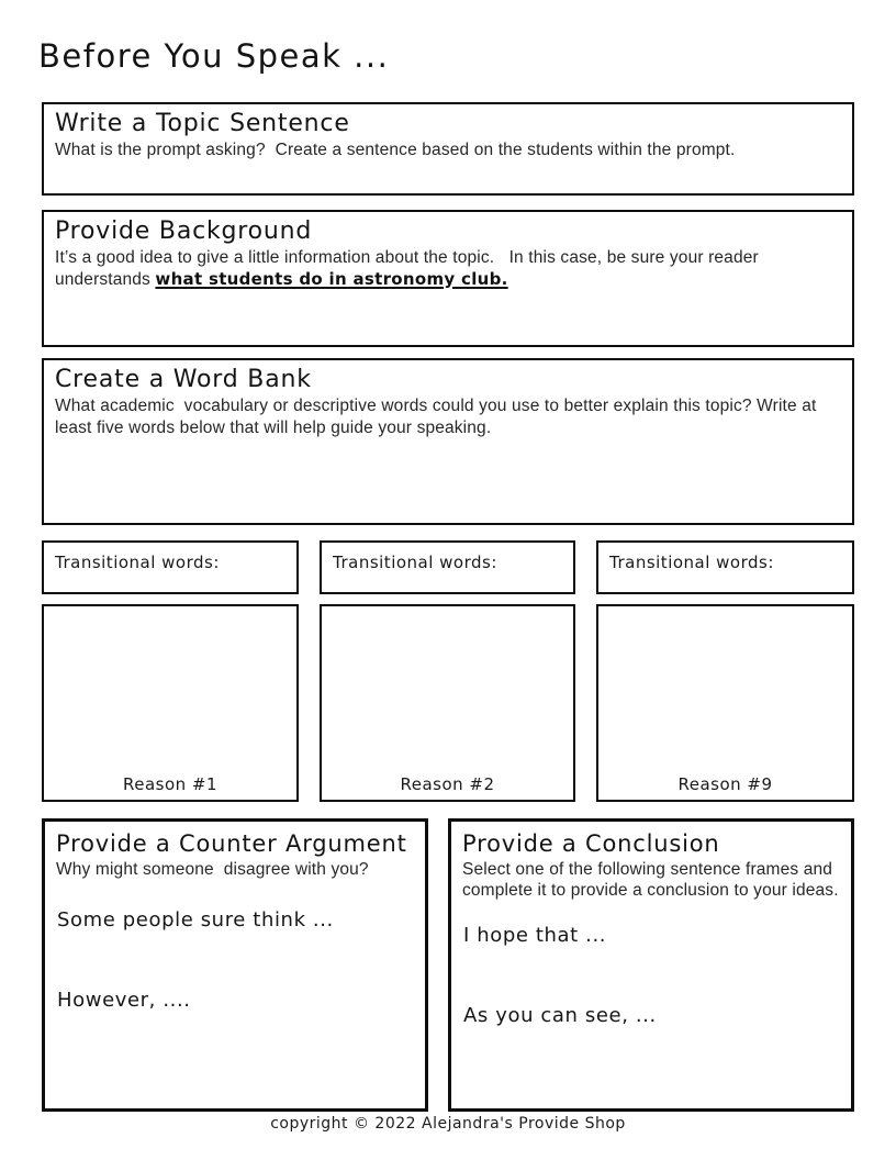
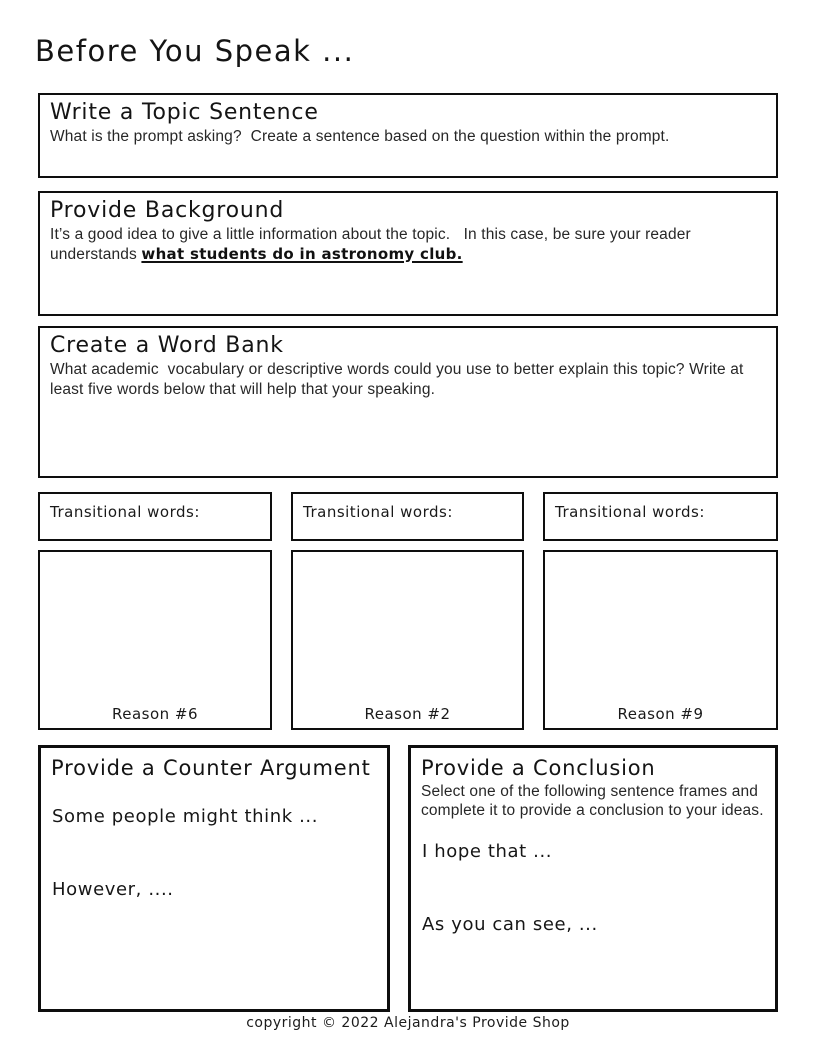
  Before You Speak ...
  Write a Topic Sentence
- What is the prompt asking? Create a sentence based on the students within the prompt.
+ What is the prompt asking? Create a sentence based on the question within the prompt.
  Provide Background
  It’s a good idea to give a little information about the topic. In this case, be sure your reader understands what students do in astronomy club.
  Create a Word Bank
- What academic vocabulary or descriptive words could you use to better explain this topic? Write at least five words below that will help guide your speaking.
+ What academic vocabulary or descriptive words could you use to better explain this topic? Write at least five words below that will help that your speaking.
  Transitional words:
  Transitional words:
  Transitional words:
- Reason #1
+ Reason #6
  Reason #2
  Reason #9
  Provide a Counter Argument
- Why might someone disagree with you?
- Some people sure think ...
+ Some people might think ...
  However, ....
  Provide a Conclusion
  Select one of the following sentence frames and complete it to provide a conclusion to your ideas.
  I hope that ...
  As you can see, ...
  copyright © 2022 Alejandra's Provide Shop
